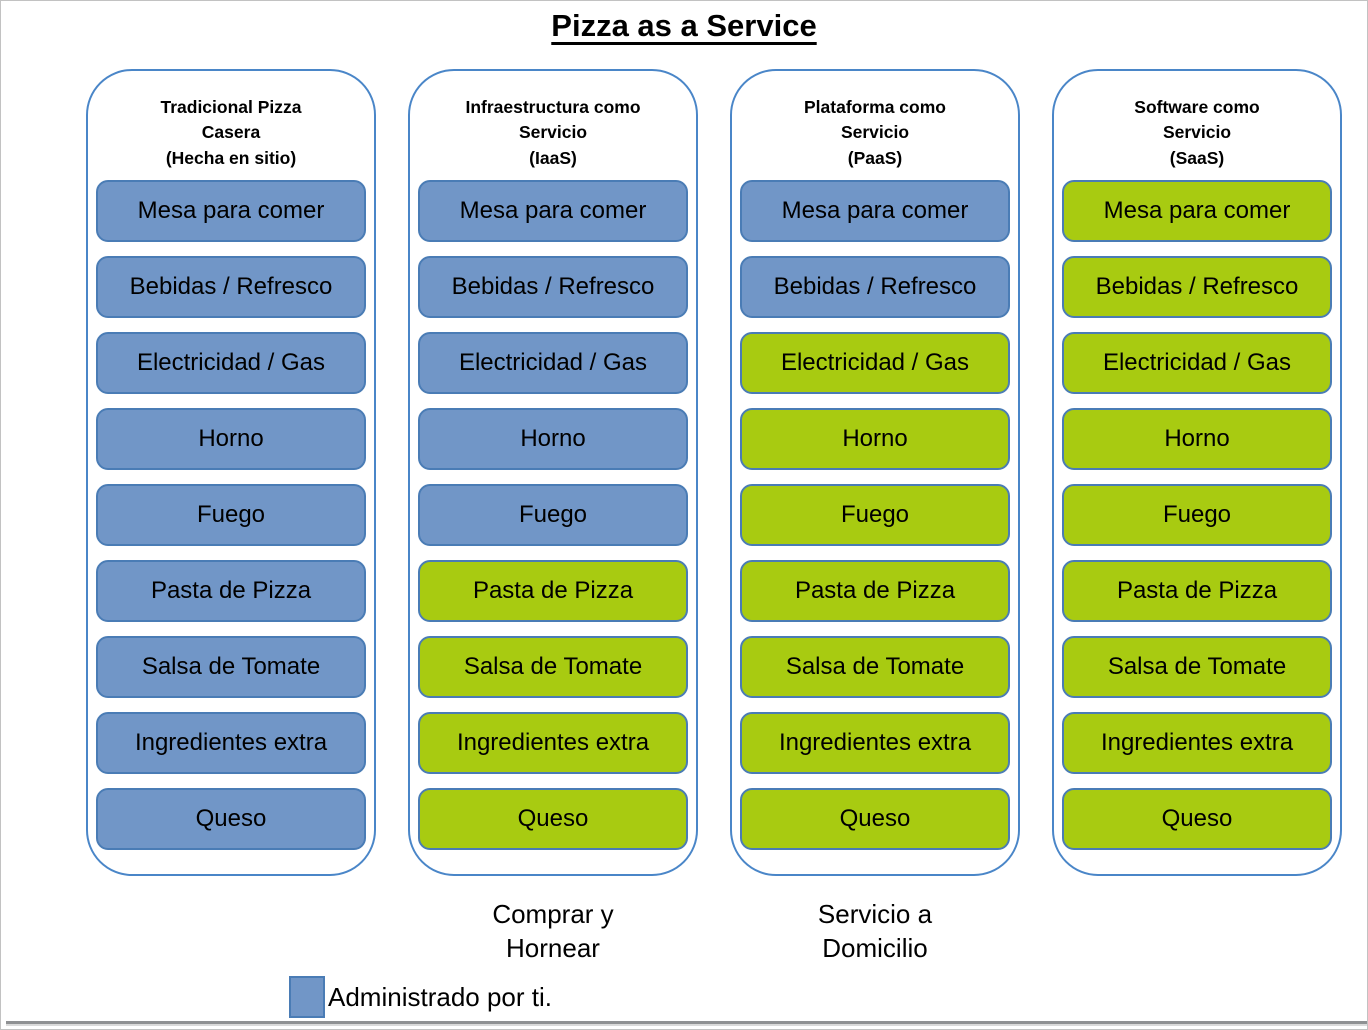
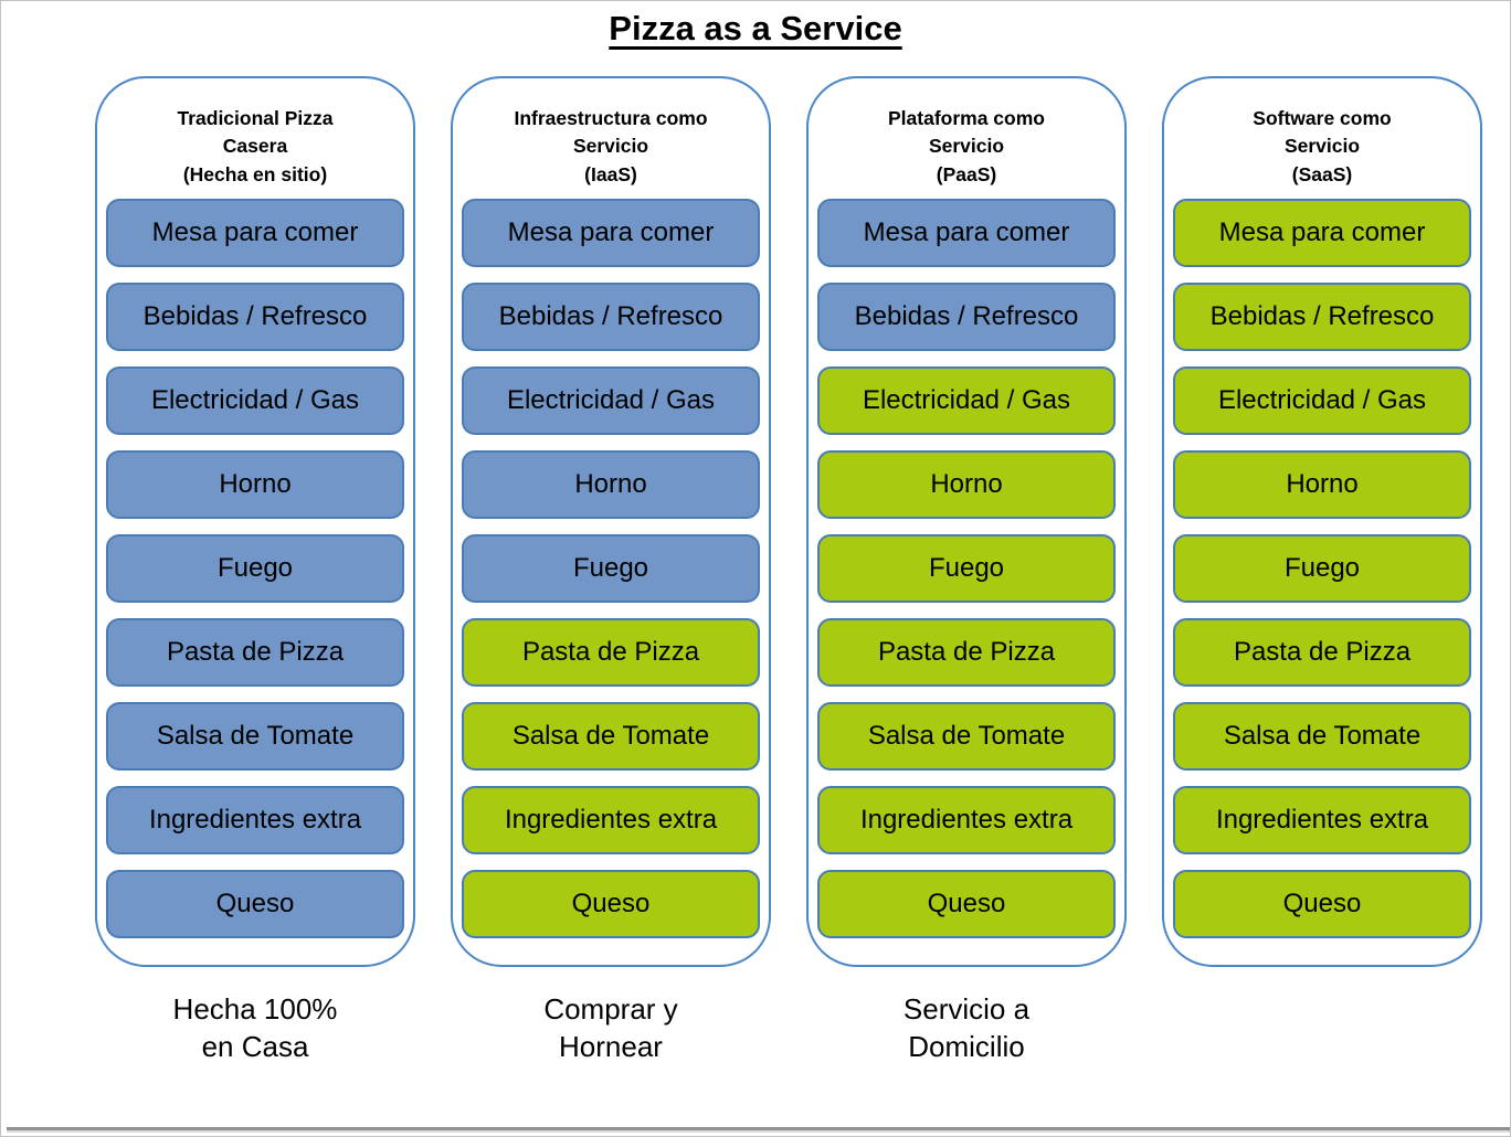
  Pizza as a Service
  Tradicional Pizza
  Casera
  (Hecha en sitio)
  Mesa para comer
  Bebidas / Refresco
  Electricidad / Gas
  Horno
  Fuego
  Pasta de Pizza
  Salsa de Tomate
  Ingredientes extra
  Queso
+ Hecha 100%
+ en Casa
  Infraestructura como
  Servicio
  (IaaS)
  Mesa para comer
  Bebidas / Refresco
  Electricidad / Gas
  Horno
  Fuego
  Pasta de Pizza
  Salsa de Tomate
  Ingredientes extra
  Queso
  Comprar y
  Hornear
  Plataforma como
  Servicio
  (PaaS)
  Mesa para comer
  Bebidas / Refresco
  Electricidad / Gas
  Horno
  Fuego
  Pasta de Pizza
  Salsa de Tomate
  Ingredientes extra
  Queso
  Servicio a
  Domicilio
  Software como
  Servicio
  (SaaS)
  Mesa para comer
  Bebidas / Refresco
  Electricidad / Gas
  Horno
  Fuego
  Pasta de Pizza
  Salsa de Tomate
  Ingredientes extra
  Queso
- Administrado por ti.
